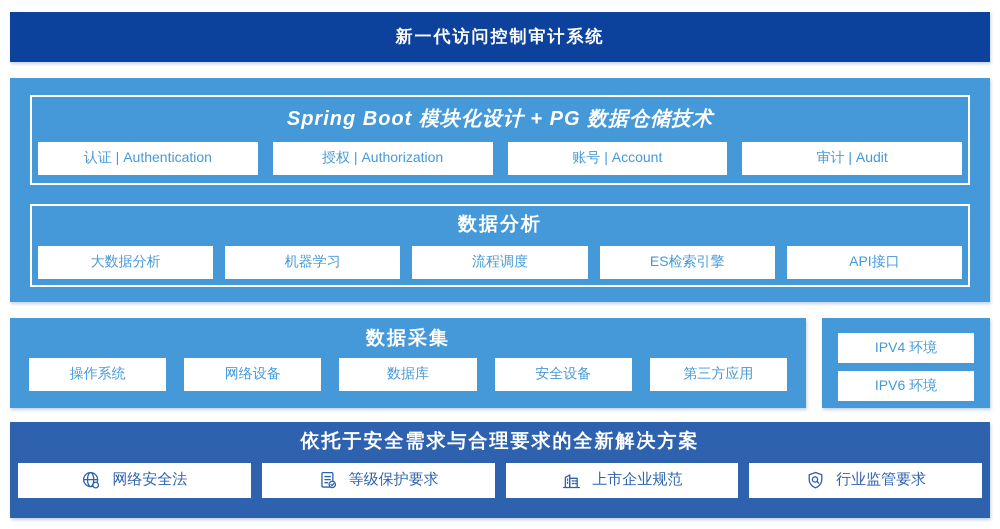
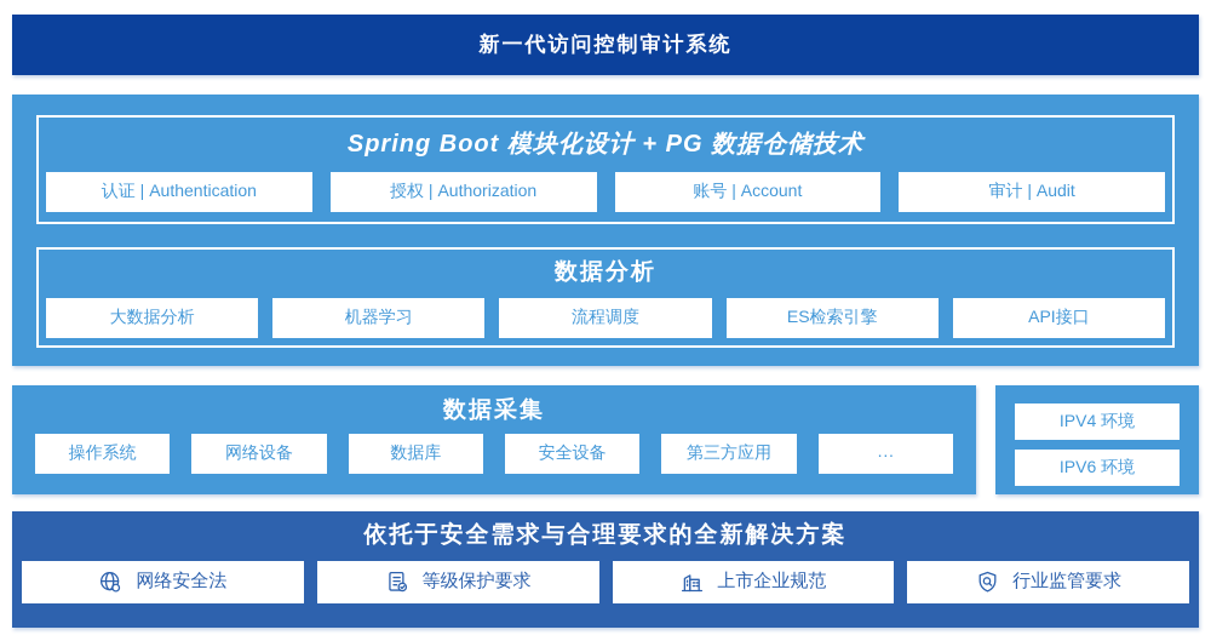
  新一代访问控制审计系统
  Spring Boot 模块化设计 + PG 数据仓储技术
  认证 | Authentication
  授权 | Authorization
  账号 | Account
  审计 | Audit
  数据分析
  大数据分析
  机器学习
  流程调度
  ES检索引擎
  API接口
  数据采集
  操作系统
  网络设备
  数据库
  安全设备
  第三方应用
+ ···
  IPV4 环境
  IPV6 环境
  依托于安全需求与合理要求的全新解决方案
  网络安全法
  等级保护要求
  上市企业规范
  行业监管要求
